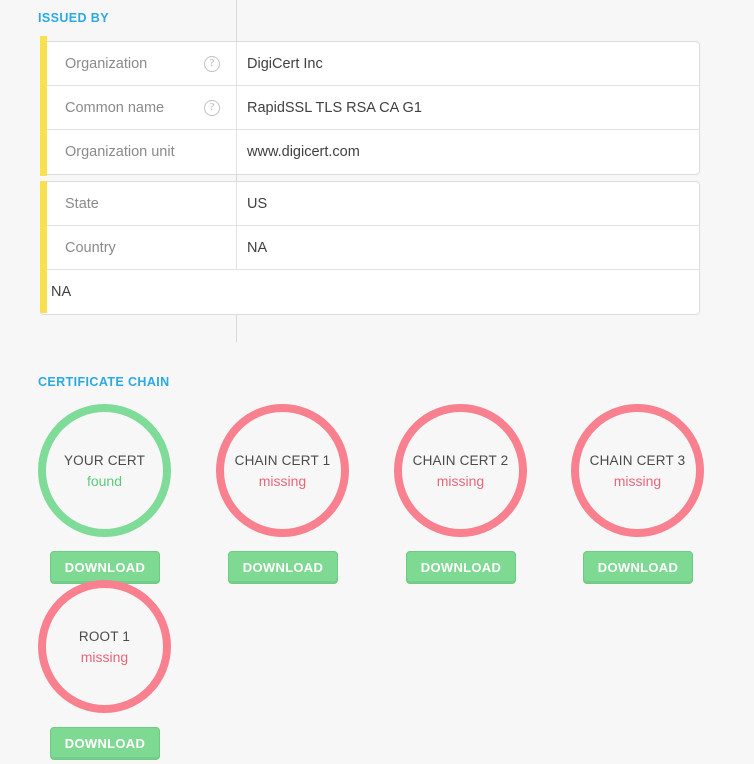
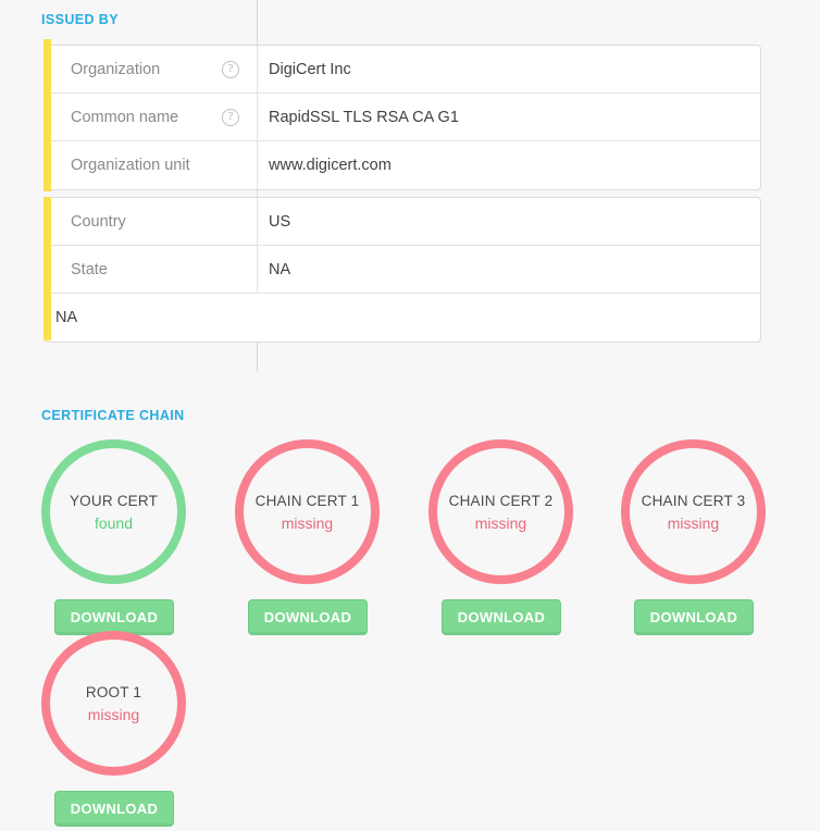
  ISSUED BY
  Organization
  ?
  DigiCert Inc
  Common name
  ?
  RapidSSL TLS RSA CA G1
  Organization unit
  www.digicert.com
- State
+ Country
  US
- Country
+ State
  NA
  NA
  CERTIFICATE CHAIN
  YOUR CERT
  found
  DOWNLOAD
  CHAIN CERT 1
  missing
  DOWNLOAD
  CHAIN CERT 2
  missing
  DOWNLOAD
  CHAIN CERT 3
  missing
  DOWNLOAD
  ROOT 1
  missing
  DOWNLOAD
